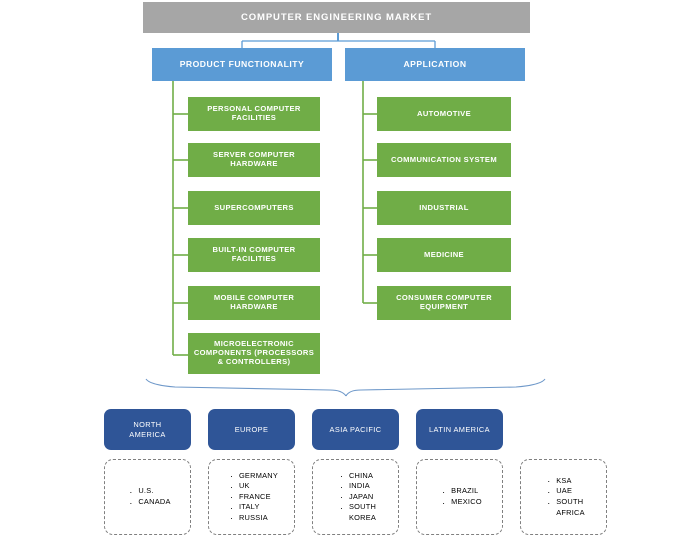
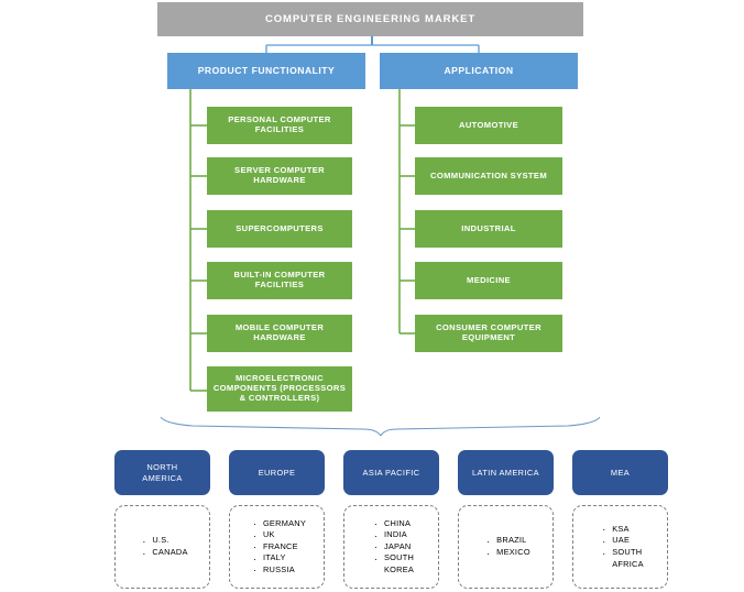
  COMPUTER ENGINEERING MARKET
  PRODUCT FUNCTIONALITY
  APPLICATION
  PERSONAL COMPUTER FACILITIES
  SERVER COMPUTER HARDWARE
  SUPERCOMPUTERS
  BUILT-IN COMPUTER FACILITIES
  MOBILE COMPUTER HARDWARE
  MICROELECTRONIC COMPONENTS (PROCESSORS & CONTROLLERS)
  AUTOMOTIVE
  COMMUNICATION SYSTEM
  INDUSTRIAL
  MEDICINE
  CONSUMER COMPUTER EQUIPMENT
  NORTH
  AMERICA
  EUROPE
  ASIA PACIFIC
  LATIN AMERICA
+ MEA
  U.S.
  CANADA
  GERMANY
  UK
  FRANCE
  ITALY
  RUSSIA
  CHINA
  INDIA
  JAPAN
  SOUTH
  KOREA
  BRAZIL
  MEXICO
  KSA
  UAE
  SOUTH
  AFRICA
